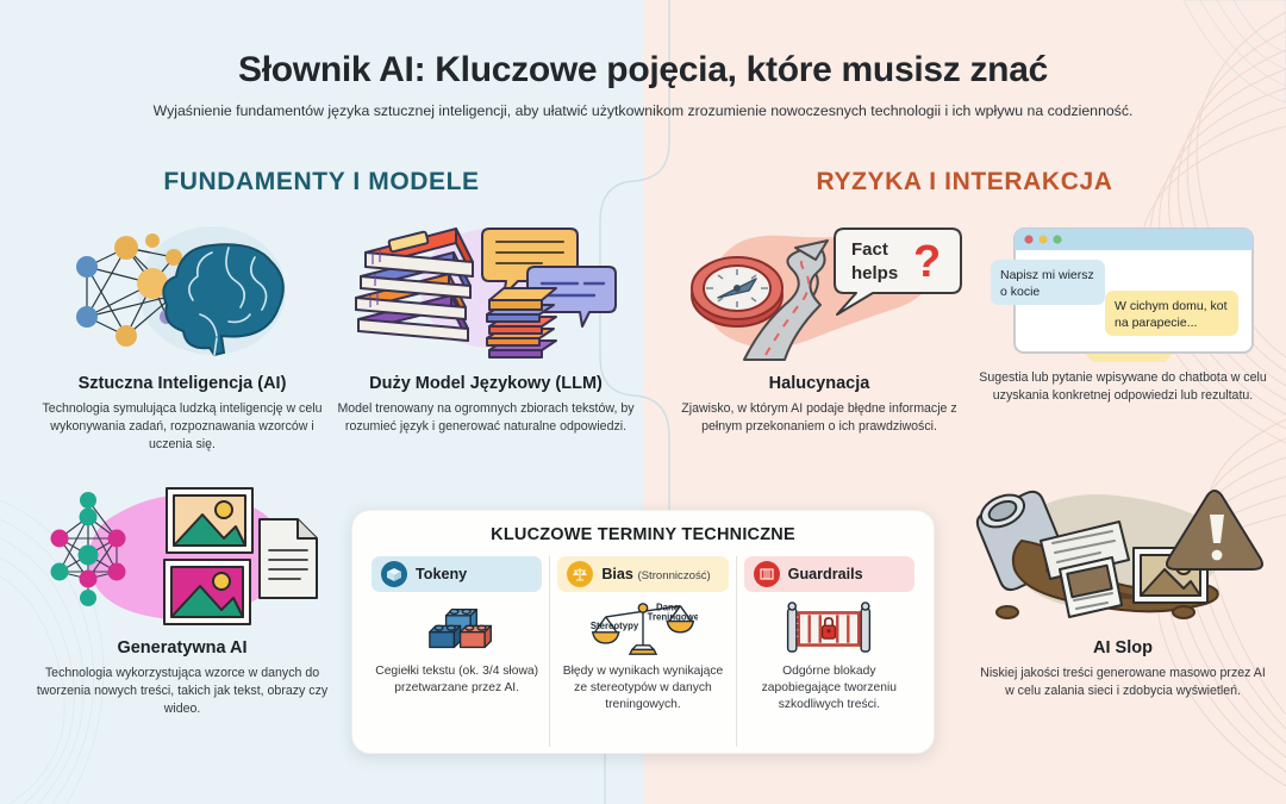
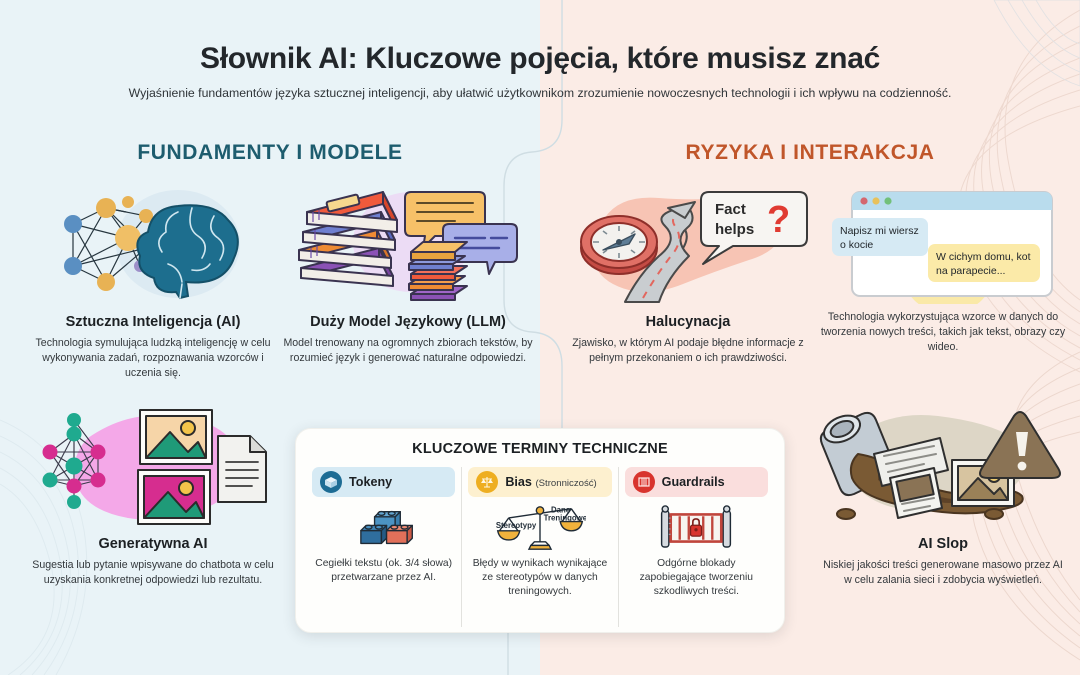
  Słownik AI: Kluczowe pojęcia, które musisz znać
  Wyjaśnienie fundamentów języka sztucznej inteligencji, aby ułatwić użytkownikom zrozumienie nowoczesnych technologii i ich wpływu na codzienność.
  FUNDAMENTY I MODELE
  RYZYKA I INTERAKCJA
  Sztuczna Inteligencja (AI)
  Technologia symulująca ludzką inteligencję w celu wykonywania zadań, rozpoznawania wzorców i uczenia się.
  Duży Model Językowy (LLM)
  Model trenowany na ogromnych zbiorach tekstów, by rozumieć język i generować naturalne odpowiedzi.
  Fact
  helps
  ?
  Halucynacja
  Zjawisko, w którym AI podaje błędne informacje z pełnym przekonaniem o ich prawdziwości.
  Napisz mi wiersz
  o kocie
  W cichym domu, kot
  na parapecie...
- Sugestia lub pytanie wpisywane do chatbota w celu uzyskania konkretnej odpowiedzi lub rezultatu.
+ Technologia wykorzystująca wzorce w danych do tworzenia nowych treści, takich jak tekst, obrazy czy wideo.
  Generatywna AI
- Technologia wykorzystująca wzorce w danych do tworzenia nowych treści, takich jak tekst, obrazy czy wideo.
+ Sugestia lub pytanie wpisywane do chatbota w celu uzyskania konkretnej odpowiedzi lub rezultatu.
  AI Slop
  Niskiej jakości treści generowane masowo przez AI w celu zalania sieci i zdobycia wyświetleń.
  KLUCZOWE TERMINY TECHNICZNE
  Tokeny
  Cegiełki tekstu (ok. 3/4 słowa) przetwarzane przez AI.
  Bias (Stronniczość)
  Stereotypy
  Dane
  Treningowe
  Błędy w wynikach wynikające ze stereotypów w danych treningowych.
  Guardrails
  Odgórne blokady zapobiegające tworzeniu szkodliwych treści.
